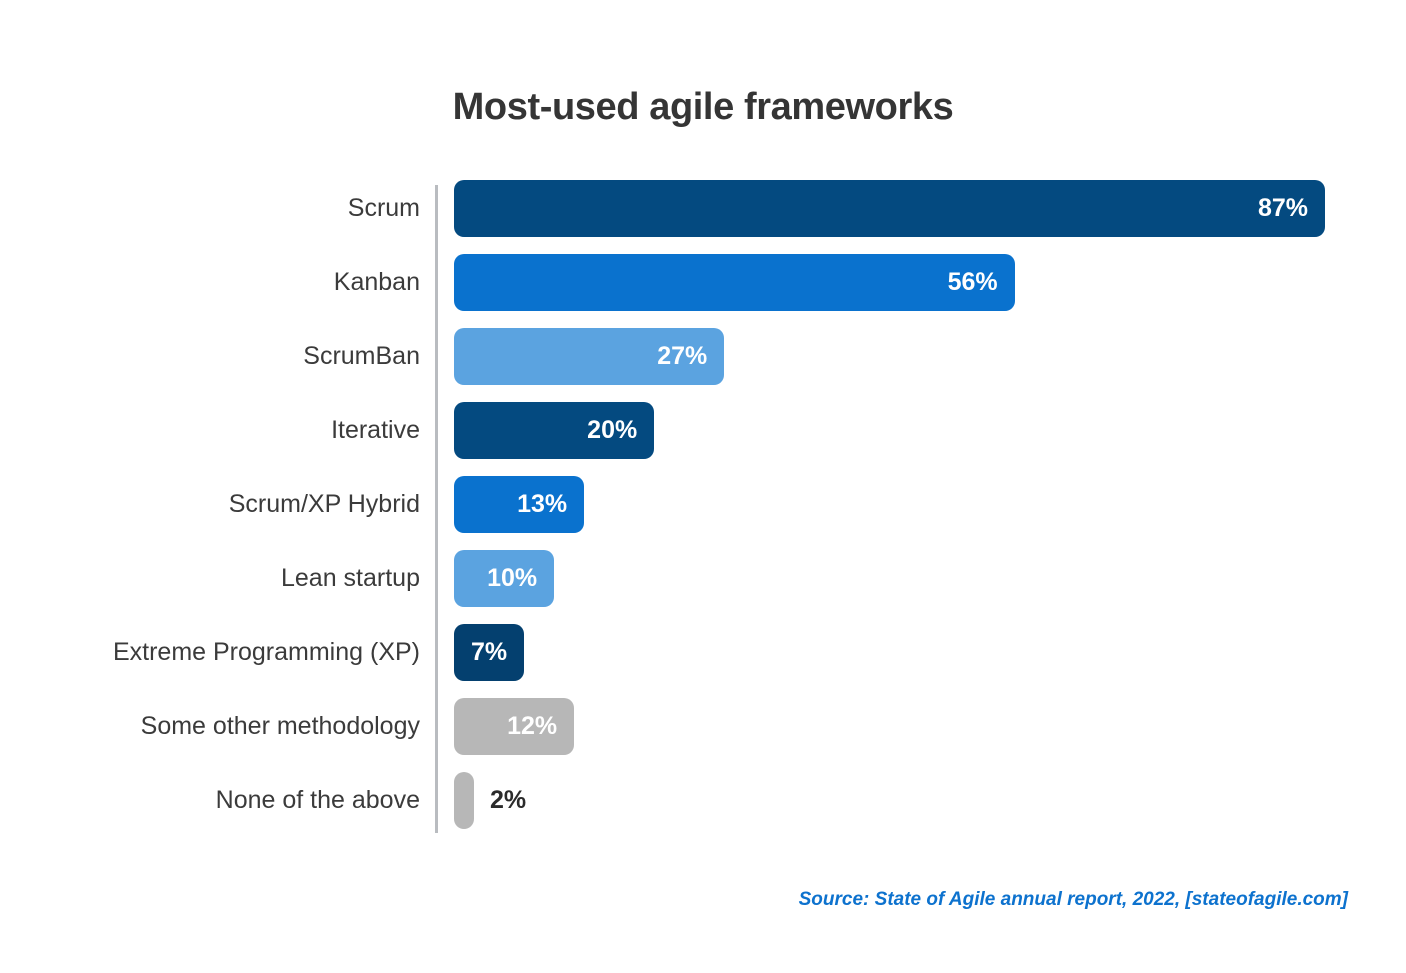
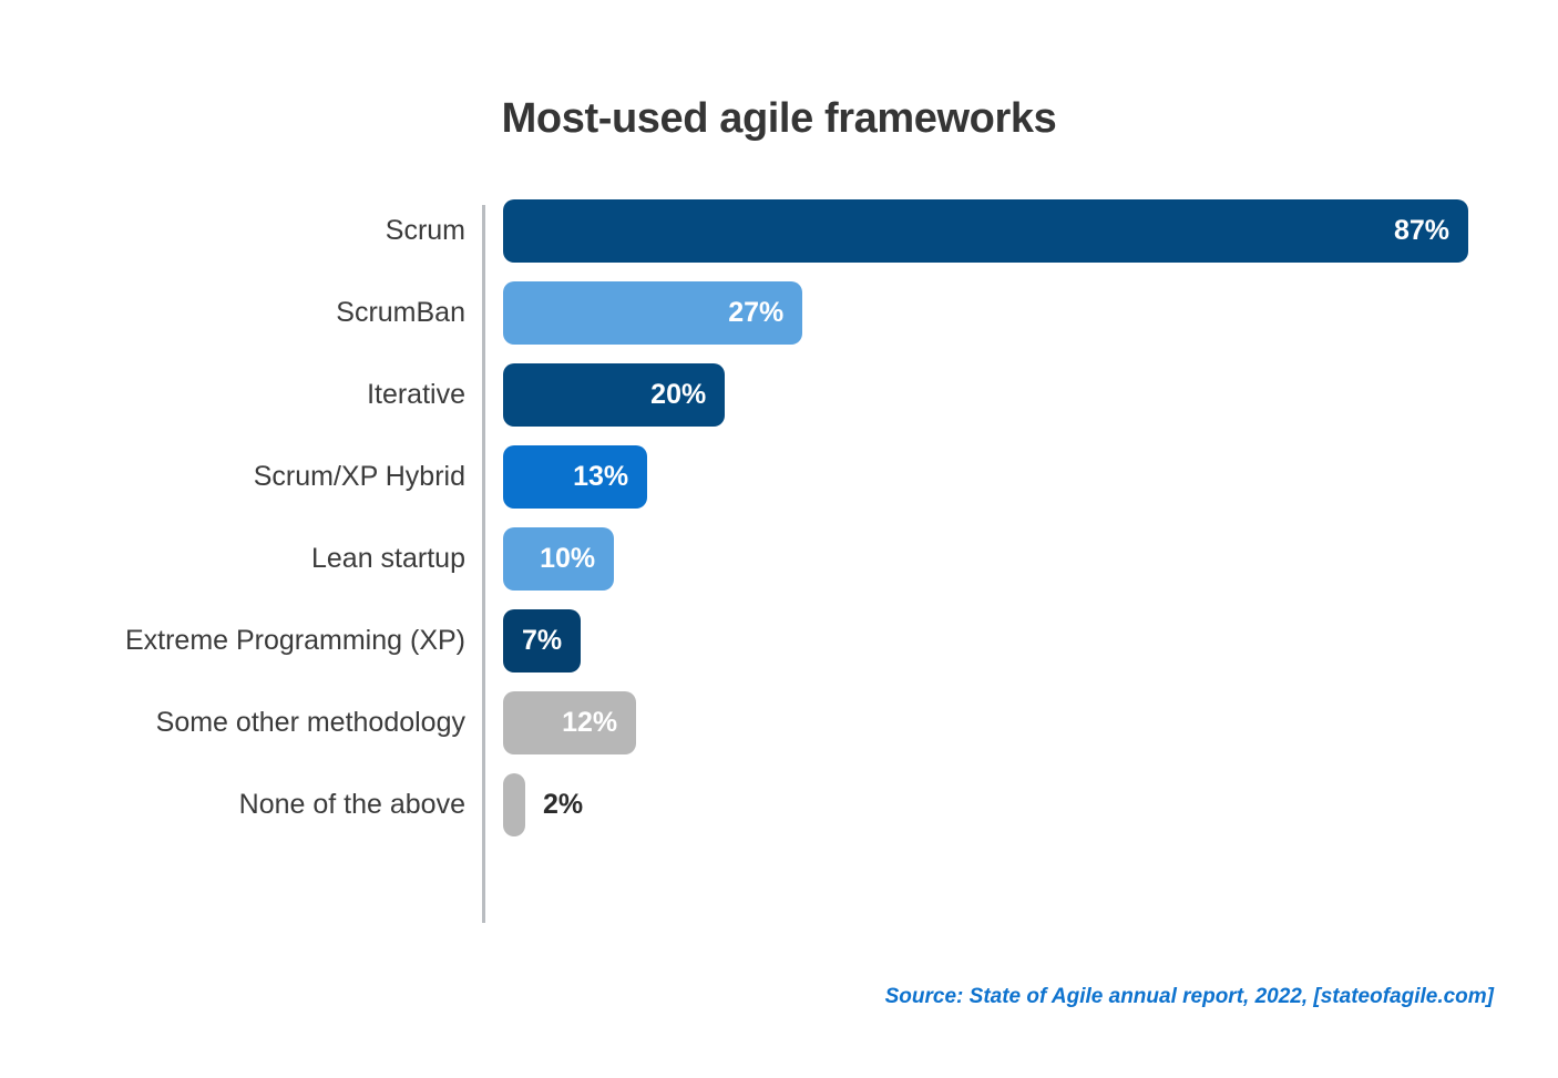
  Most-used agile frameworks
  Scrum
  87%
- Kanban
- 56%
  ScrumBan
  27%
  Iterative
  20%
  Scrum/XP Hybrid
  13%
  Lean startup
  10%
  Extreme Programming (XP)
  7%
  Some other methodology
  12%
  None of the above
  2%
  Source: State of Agile annual report, 2022, [stateofagile.com]
